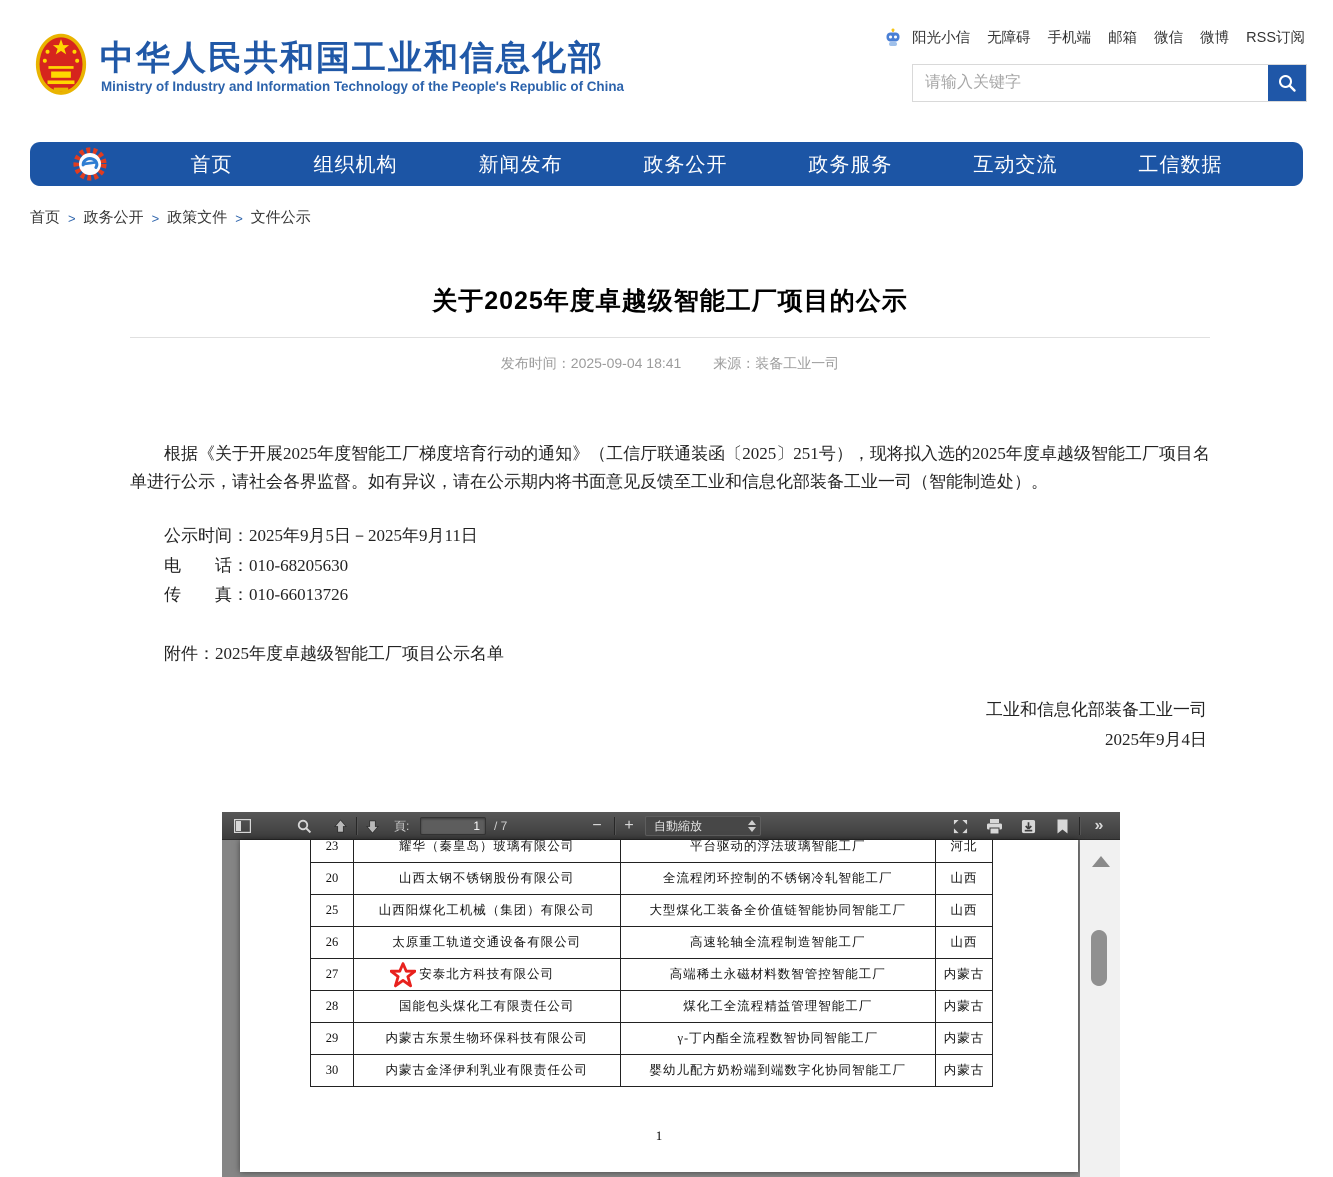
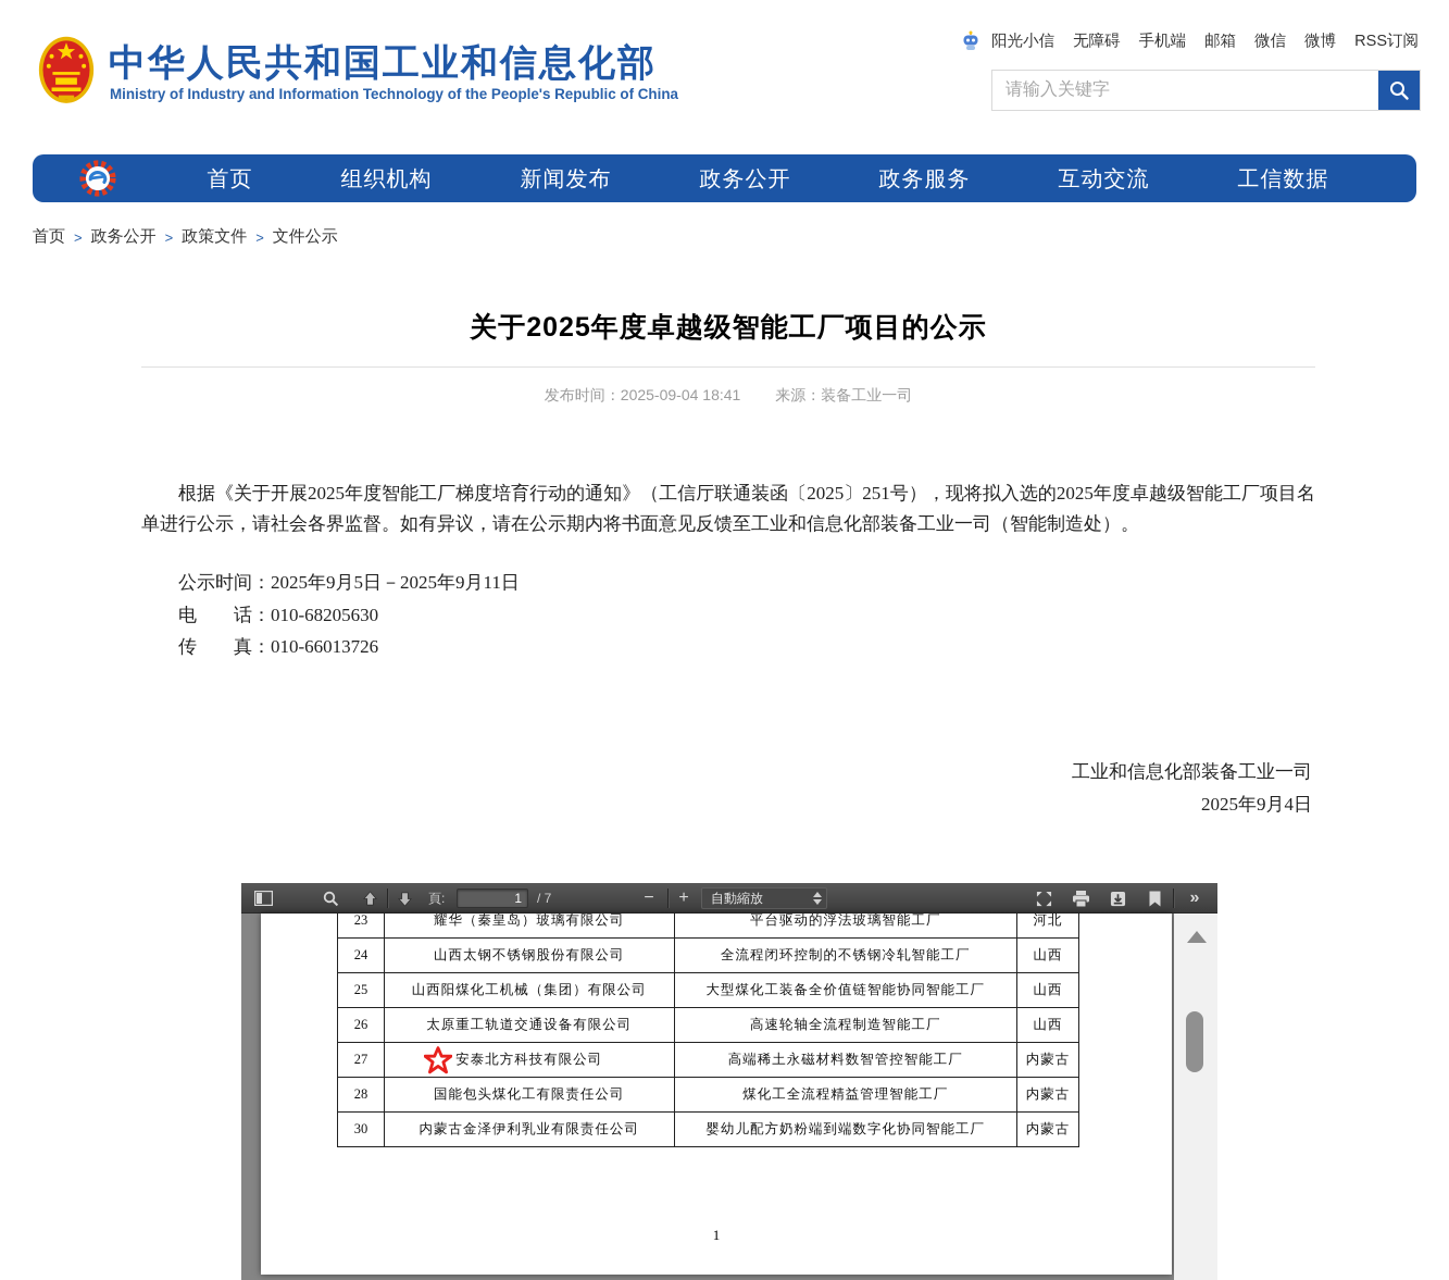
  中华人民共和国工业和信息化部
  Ministry of Industry and Information Technology of the People's Republic of China
  阳光小信
  无障碍
  手机端
  邮箱
  微信
  微博
  RSS订阅
  请输入关键字
  首页
  组织机构
  新闻发布
  政务公开
  政务服务
  互动交流
  工信数据
  首页
  >
  政务公开
  >
  政策文件
  >
  文件公示
  关于2025年度卓越级智能工厂项目的公示
  发布时间：2025-09-04 18:41 来源：装备工业一司
  根据《关于开展2025年度智能工厂梯度培育行动的通知》（工信厅联通装函〔2025〕251号），现将拟入选的2025年度卓越级智能工厂项目名单进行公示，请社会各界监督。如有异议，请在公示期内将书面意见反馈至工业和信息化部装备工业一司（智能制造处）。
  公示时间：2025年9月5日－2025年9月11日
  电 话：010-68205630
  传 真：010-66013726
- 附件：2025年度卓越级智能工厂项目公示名单
  工业和信息化部装备工业一司
  2025年9月4日
  頁:
  1
  / 7
  −
  +
  自動縮放
  »
  23	耀华（秦皇岛）玻璃有限公司	平台驱动的浮法玻璃智能工厂	河北
- 20	山西太钢不锈钢股份有限公司	全流程闭环控制的不锈钢冷轧智能工厂	山西
+ 24	山西太钢不锈钢股份有限公司	全流程闭环控制的不锈钢冷轧智能工厂	山西
  25	山西阳煤化工机械（集团）有限公司	大型煤化工装备全价值链智能协同智能工厂	山西
  26	太原重工轨道交通设备有限公司	高速轮轴全流程制造智能工厂	山西
  27	安泰北方科技有限公司	高端稀土永磁材料数智管控智能工厂	内蒙古
  28	国能包头煤化工有限责任公司	煤化工全流程精益管理智能工厂	内蒙古
- 29	内蒙古东景生物环保科技有限公司	γ-丁内酯全流程数智协同智能工厂	内蒙古
  30	内蒙古金泽伊利乳业有限责任公司	婴幼儿配方奶粉端到端数字化协同智能工厂	内蒙古
  1
